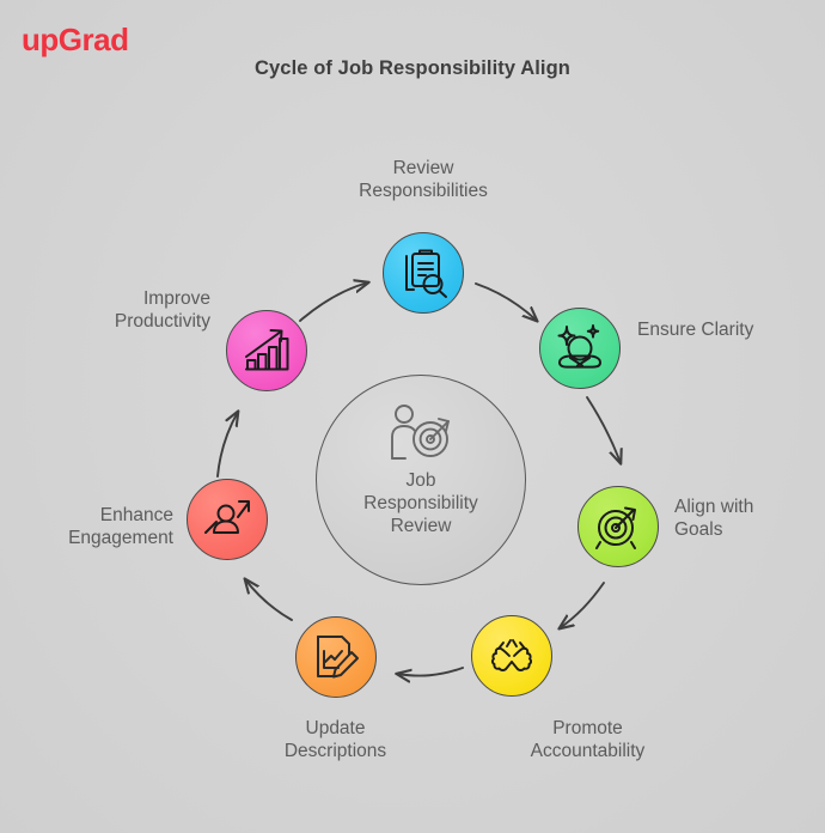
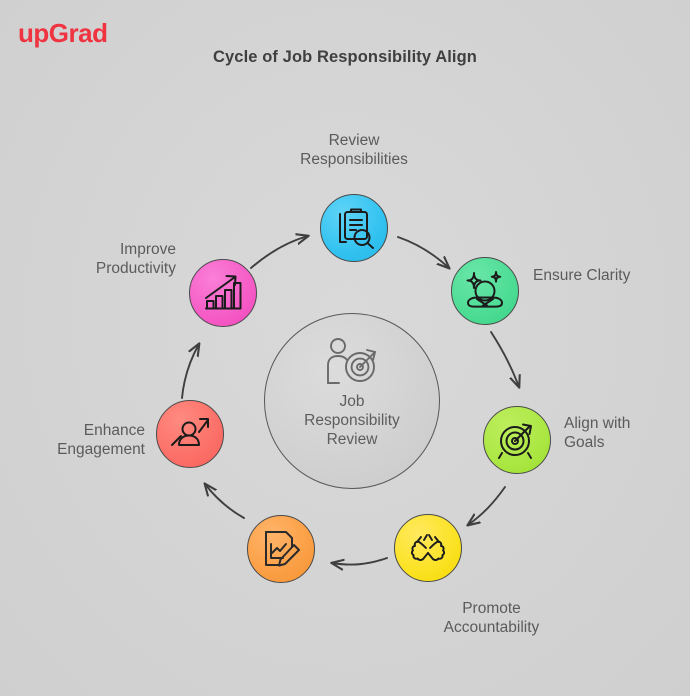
  upGrad
  Cycle of Job Responsibility Align
  Job
  Responsibility
  Review
  Review
  Responsibilities
  Ensure Clarity
  Align with
  Goals
  Promote
  Accountability
- Update
- Descriptions
  Enhance
  Engagement
  Improve
  Productivity
